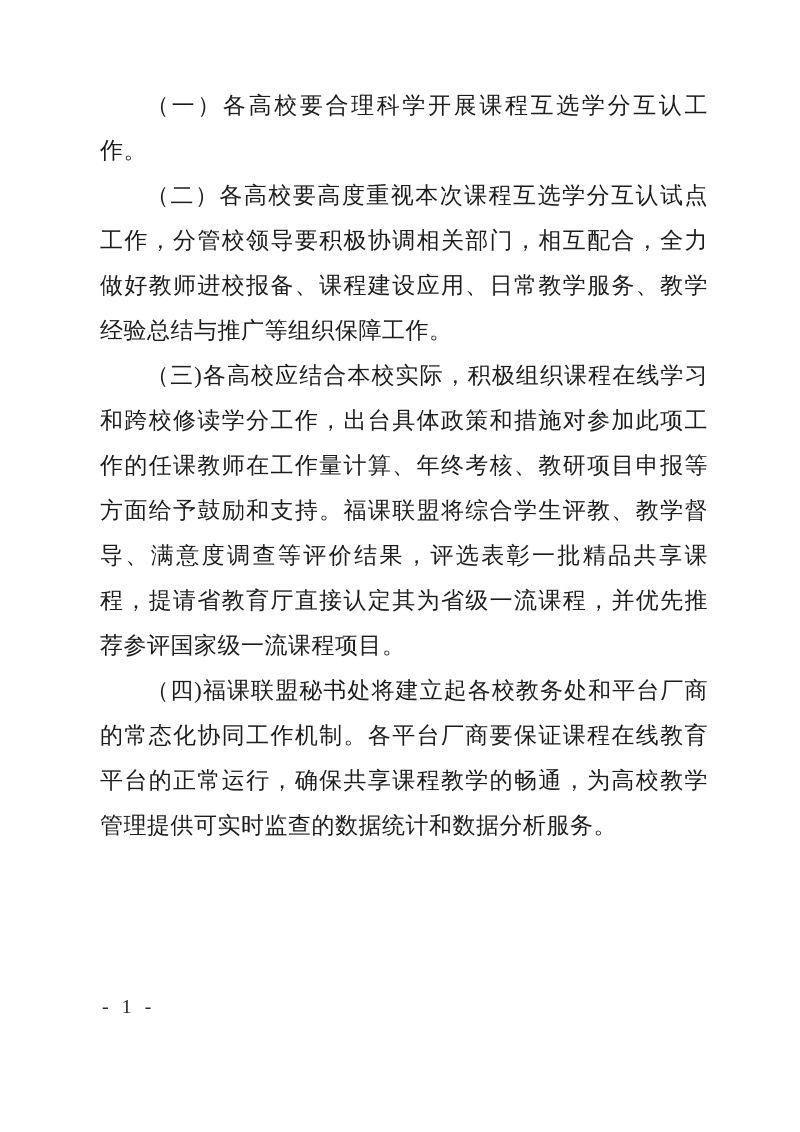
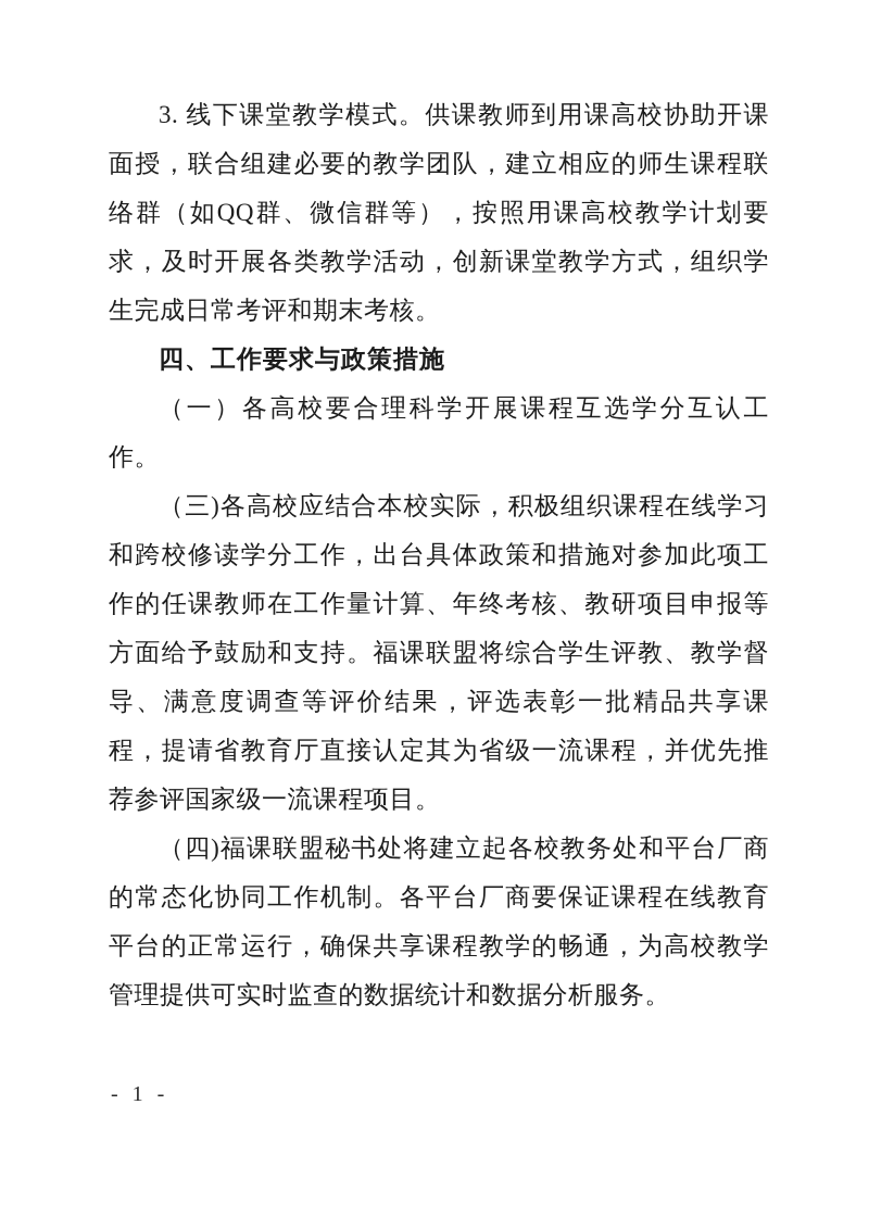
+ 3. 线下课堂教学模式。供课教师到用课高校协助开课面授，联合组建必要的教学团队，建立相应的师生课程联络群（如QQ群、微信群等），按照用课高校教学计划要求，及时开展各类教学活动，创新课堂教学方式，组织学生完成日常考评和期末考核。
+ 四、工作要求与政策措施
  （一）各高校要合理科学开展课程互选学分互认工作。
- （二）各高校要高度重视本次课程互选学分互认试点工作，分管校领导要积极协调相关部门，相互配合，全力做好教师进校报备、课程建设应用、日常教学服务、教学经验总结与推广等组织保障工作。
  （三)各高校应结合本校实际，积极组织课程在线学习和跨校修读学分工作，出台具体政策和措施对参加此项工作的任课教师在工作量计算、年终考核、教研项目申报等方面给予鼓励和支持。福课联盟将综合学生评教、教学督导、满意度调查等评价结果，评选表彰一批精品共享课程，提请省教育厅直接认定其为省级一流课程，并优先推荐参评国家级一流课程项目。
  （四)福课联盟秘书处将建立起各校教务处和平台厂商的常态化协同工作机制。各平台厂商要保证课程在线教育平台的正常运行，确保共享课程教学的畅通，为高校教学管理提供可实时监查的数据统计和数据分析服务。
  - 1 -
